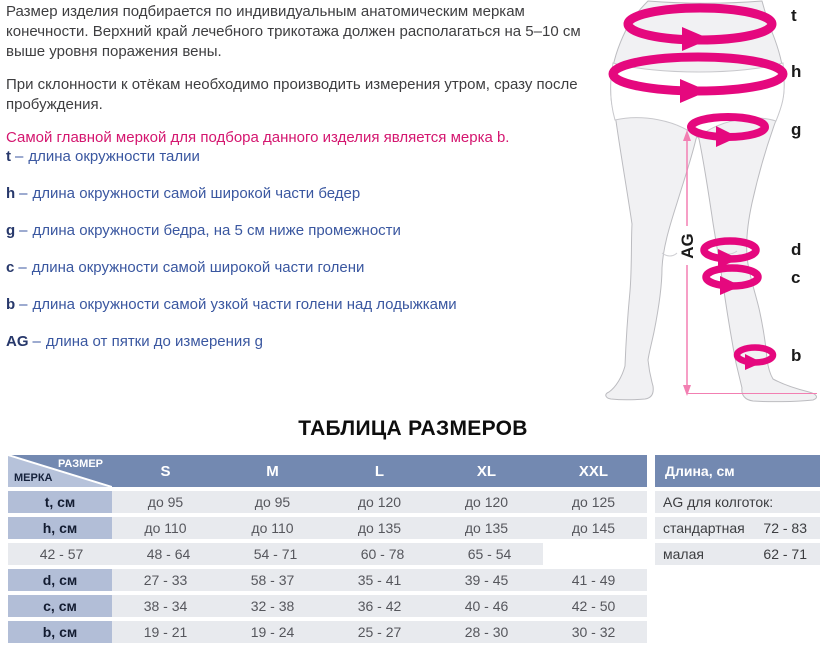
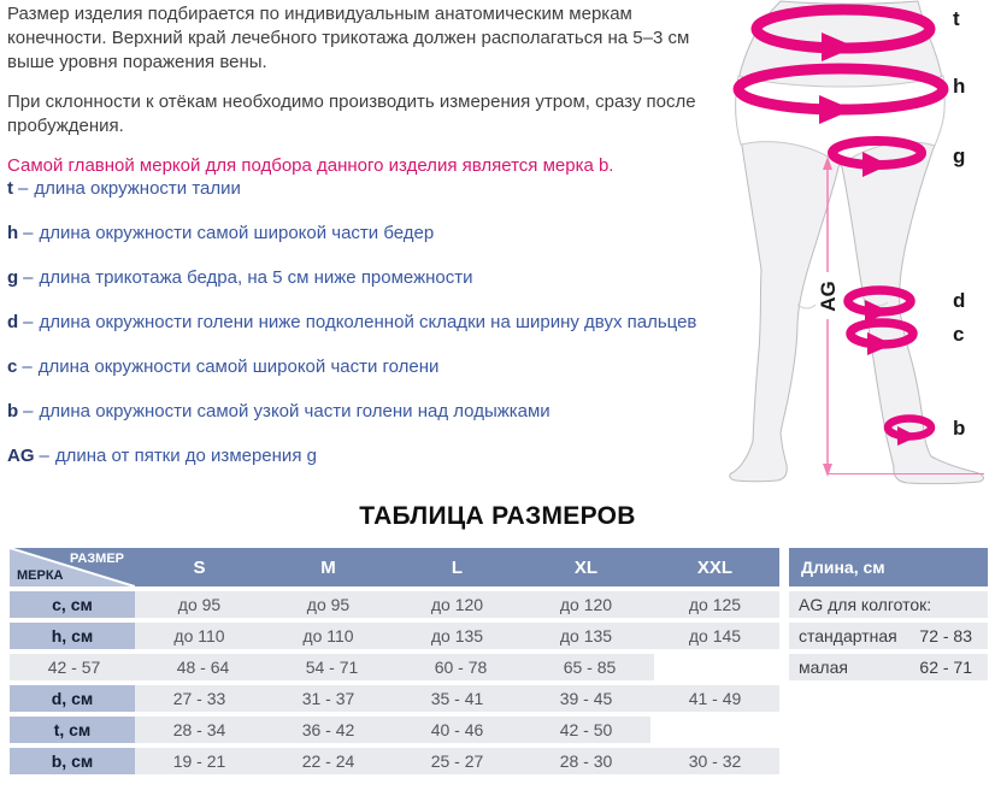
- Размер изделия подбирается по индивидуальным анатомическим меркам конечности. Верхний край лечебного трикотажа должен располагаться на 5–10 см выше уровня поражения вены.
+ Размер изделия подбирается по индивидуальным анатомическим меркам конечности. Верхний край лечебного трикотажа должен располагаться на 5–3 см выше уровня поражения вены.
  При склонности к отёкам необходимо производить измерения утром, сразу после пробуждения.
  Самой главной меркой для подбора данного изделия является мерка b.
  t – длина окружности талии
  h – длина окружности самой широкой части бедер
- g – длина окружности бедра, на 5 см ниже промежности
+ g – длина трикотажа бедра, на 5 см ниже промежности
+ d – длина окружности голени ниже подколенной складки на ширину двух пальцев
  c – длина окружности самой широкой части голени
  b – длина окружности самой узкой части голени над лодыжками
  AG – длина от пятки до измерения g
  t
  h
  g
  d
  c
  b
  ТАБЛИЦА РАЗМЕРОВ
  РАЗМЕР
  МЕРКА
  S
  M
  L
  XL
  XXL
- t, см
+ c, см
  до 95
  до 95
  до 120
  до 120
  до 125
  h, см
  до 110
  до 110
  до 135
  до 135
  до 145
  42 - 57
  48 - 64
  54 - 71
  60 - 78
- 65 - 54
+ 65 - 85
  d, см
  27 - 33
- 58 - 37
+ 31 - 37
  35 - 41
  39 - 45
  41 - 49
- c, см
+ t, см
- 38 - 34
+ 28 - 34
- 32 - 38
  36 - 42
  40 - 46
  42 - 50
  b, см
  19 - 21
- 19 - 24
+ 22 - 24
  25 - 27
  28 - 30
  30 - 32
  Длина, см
  AG для колготок:
  стандартная
  72 - 83
  малая
  62 - 71
